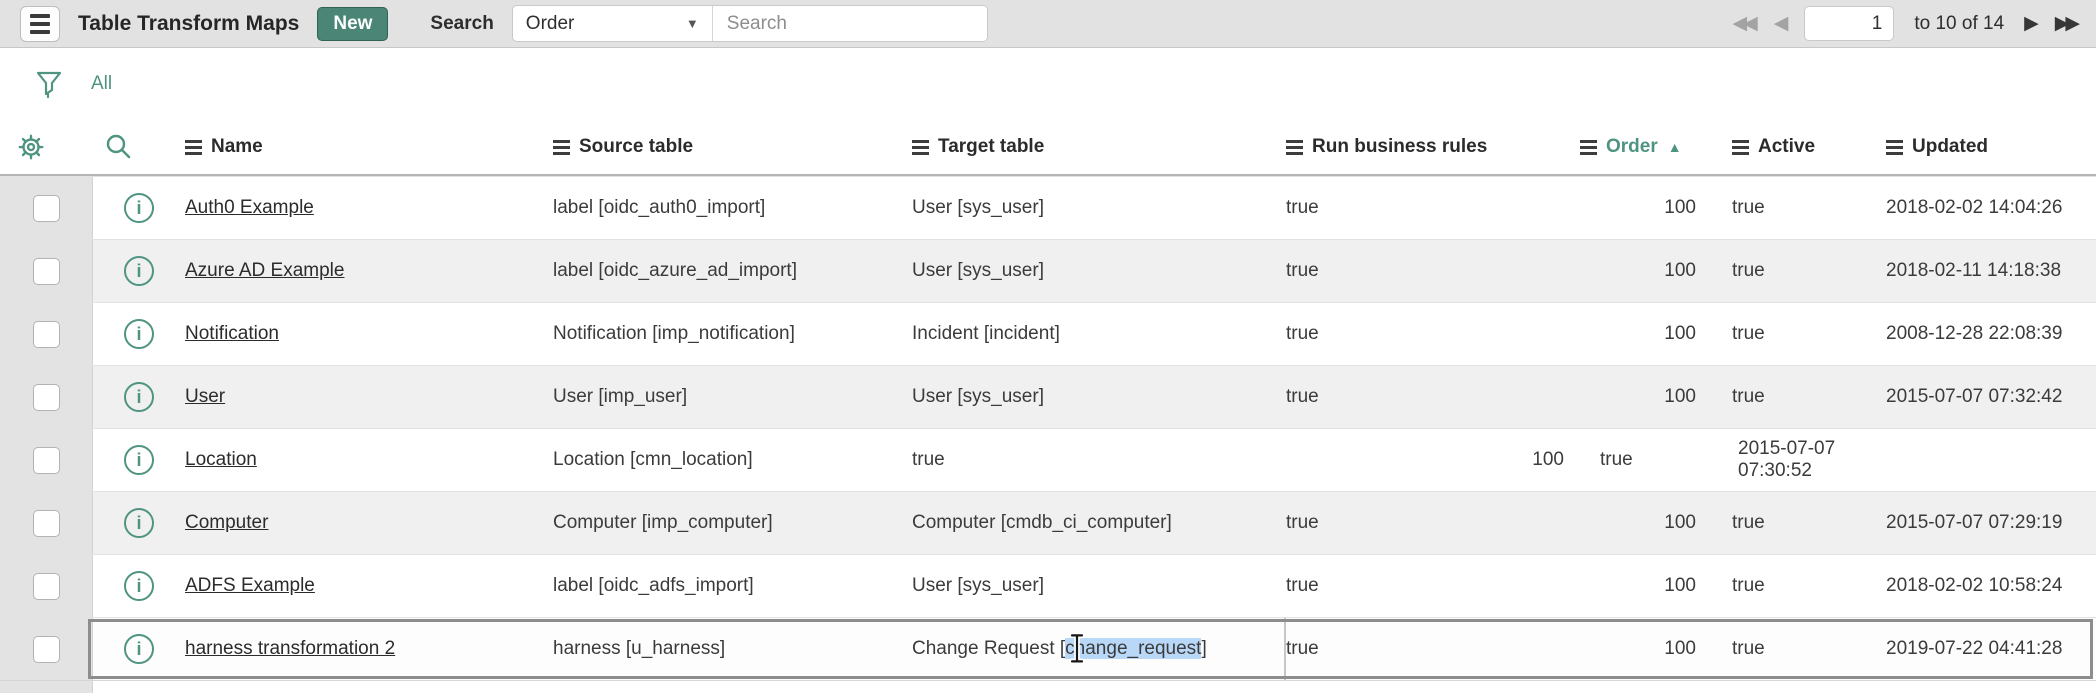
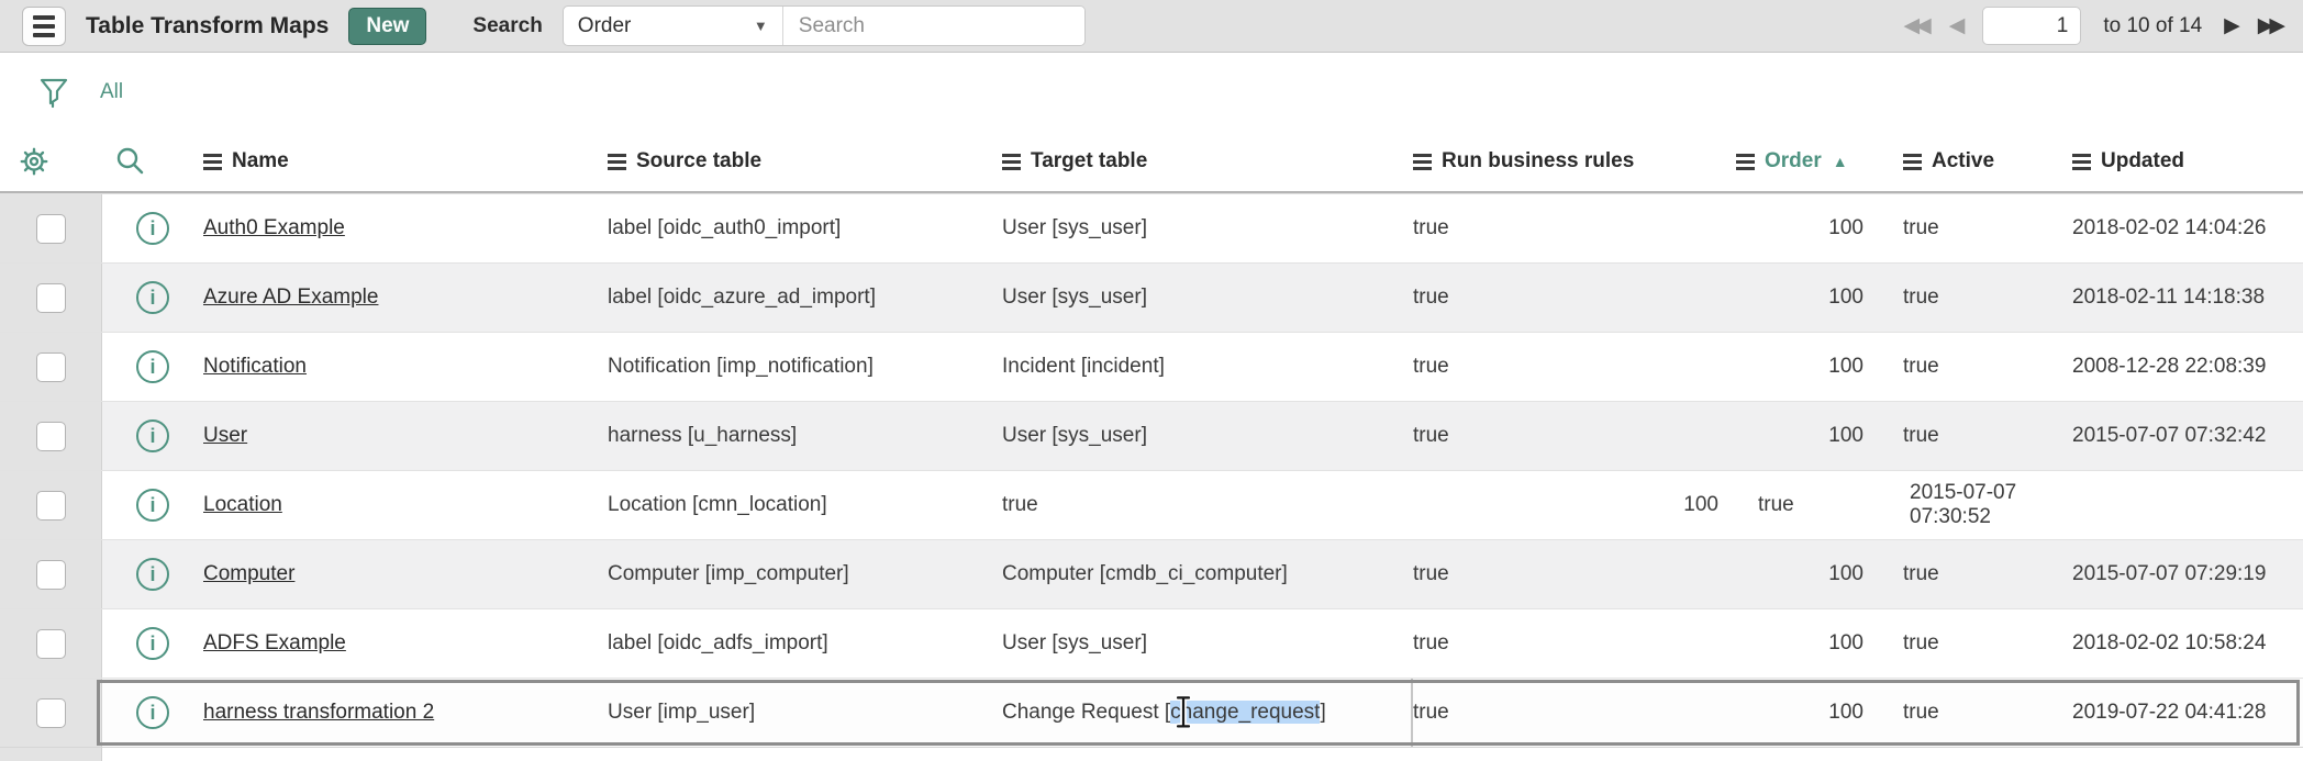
  Table Transform Maps
  New
  Search
  Order
  ▼
  Search
  ◀◀
  ◀
  1
  to 10 of 14
  ▶
  ▶▶
  All
  Name
  Source table
  Target table
  Run business rules
  Order
  ▲
  Active
  Updated
  i
  Auth0 Example
  label [oidc_auth0_import]
  User [sys_user]
  true
  100
  true
  2018-02-02 14:04:26
  i
  Azure AD Example
  label [oidc_azure_ad_import]
  User [sys_user]
  true
  100
  true
  2018-02-11 14:18:38
  i
  Notification
  Notification [imp_notification]
  Incident [incident]
  true
  100
  true
  2008-12-28 22:08:39
  i
  User
- User [imp_user]
+ harness [u_harness]
  User [sys_user]
  true
  100
  true
  2015-07-07 07:32:42
  i
  Location
  Location [cmn_location]
  true
  100
  true
  2015-07-07 07:30:52
  i
  Computer
  Computer [imp_computer]
  Computer [cmdb_ci_computer]
  true
  100
  true
  2015-07-07 07:29:19
  i
  ADFS Example
  label [oidc_adfs_import]
  User [sys_user]
  true
  100
  true
  2018-02-02 10:58:24
  i
  harness transformation 2
- harness [u_harness]
+ User [imp_user]
  Change Request [change_request]
  true
  100
  true
  2019-07-22 04:41:28
